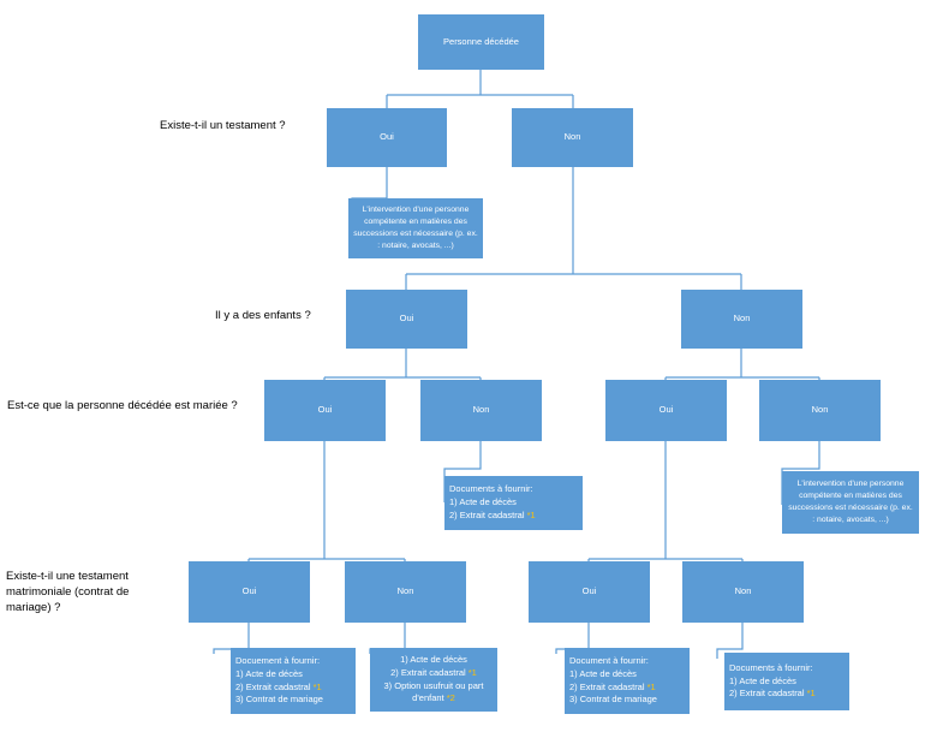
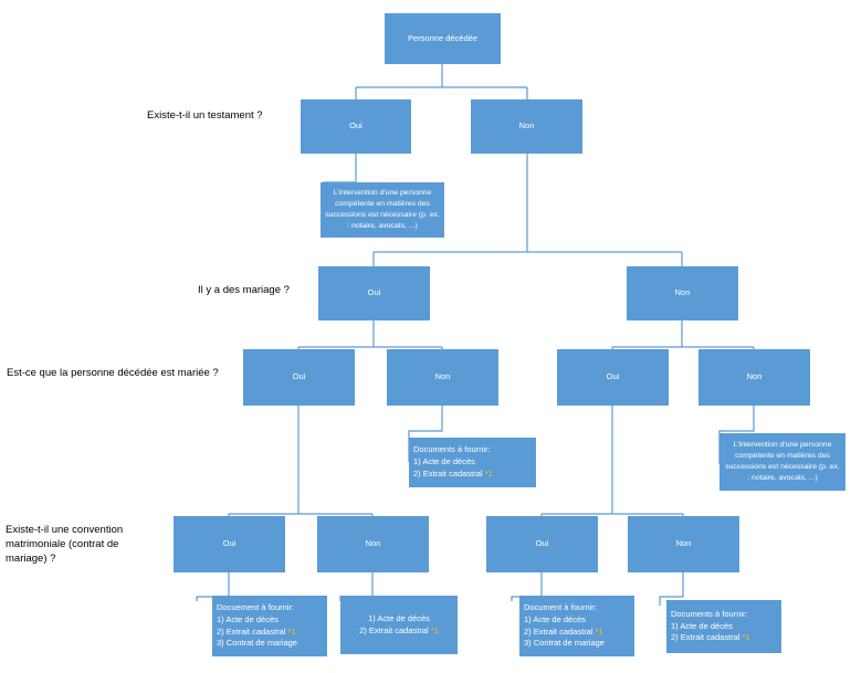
  Existe-t-il un testament ?
- Il y a des enfants ?
+ Il y a des mariage ?
  Est-ce que la personne décédée est mariée ?
- Existe-t-il une testament matrimoniale (contrat de mariage) ?
+ Existe-t-il une convention matrimoniale (contrat de mariage) ?
  Personne décédée
  Oui
  Non
  Oui
  Non
  Oui
  Non
  Oui
  Non
  Documents à fournir:
  1) Acte de décès
  2) Extrait cadastral *1
  Oui
  Non
  Oui
  Non
  Docuement à fournir:
  1) Acte de décès
  2) Extrait cadastral *1
  3) Contrat de mariage
  1) Acte de décès
  2) Extrait cadastral *1
- 3) Option usufruit ou part d'enfant *2
  Document à fournir:
  1) Acte de décès
  2) Extrait cadastral *1
  3) Contrat de mariage
  Documents à fournir:
  1) Acte de décès
  2) Extrait cadastral *1
